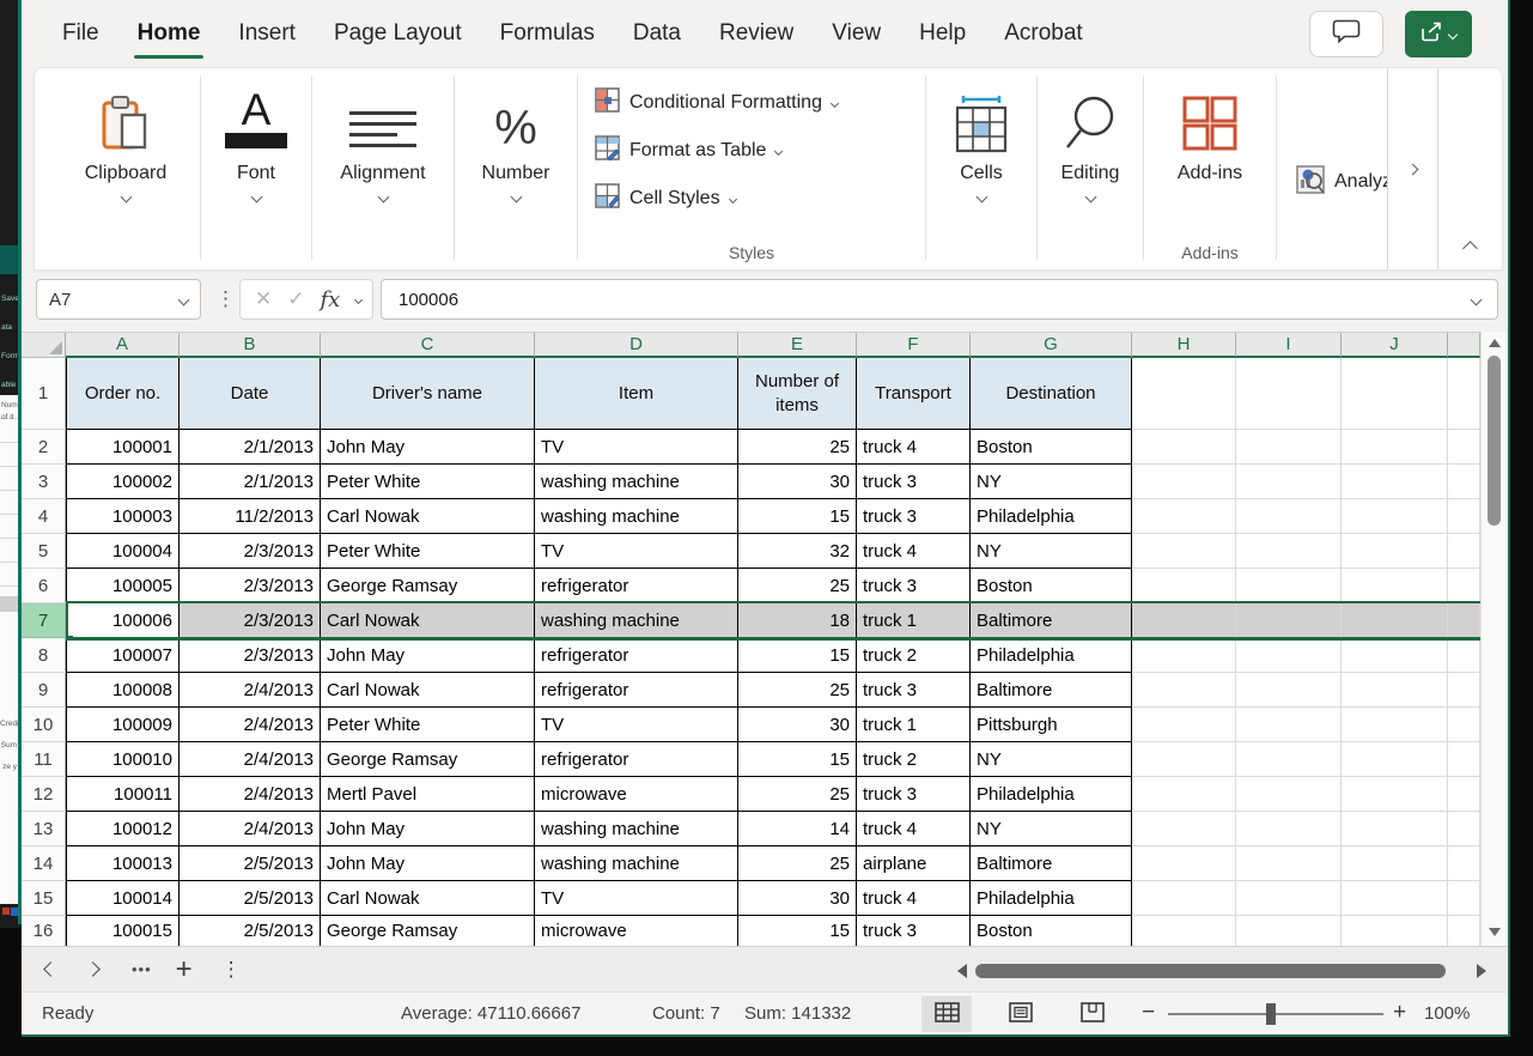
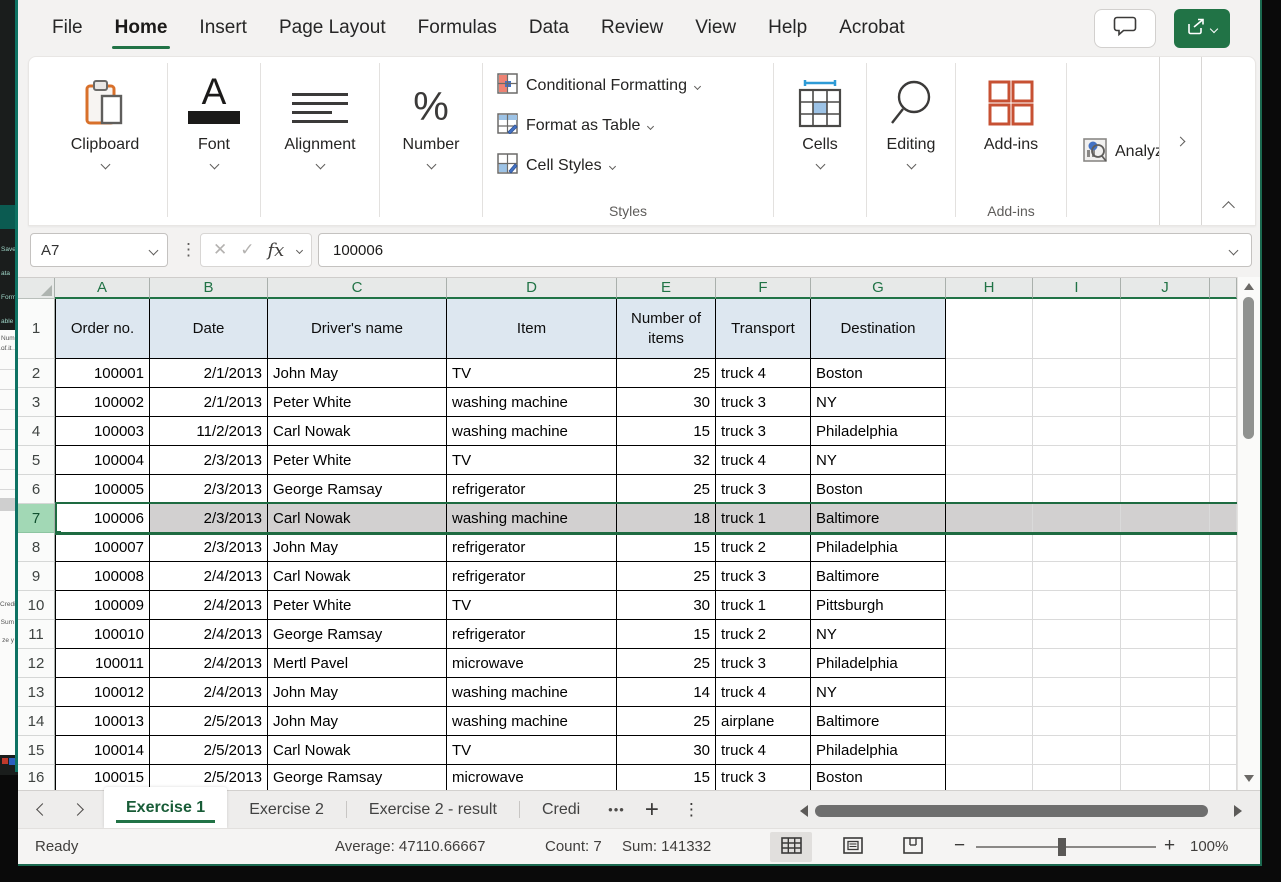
  File
  Home
  Insert
  Page Layout
  Formulas
  Data
  Review
  View
  Help
  Acrobat
  Clipboard
  A
  Font
  Alignment
  %
  Number
  Conditional Formatting
  Format as Table
  Cell Styles
  Styles
  Cells
  Editing
  Add-ins
  Add-ins
  Analy
  A7
  ⋮
  ✕
  ✓
  fx
  100006
  A
  B
  C
  D
  E
  F
  G
  H
  I
  J
  1
  Order no.
  Date
  Driver's name
  Item
  Number of items
  Transport
  Destination
  2
  100001
  2/1/2013
  John May
  TV
  25
  truck 4
  Boston
  3
  100002
  2/1/2013
  Peter White
  washing machine
  30
  truck 3
  NY
  4
  100003
  11/2/2013
  Carl Nowak
  washing machine
  15
  truck 3
  Philadelphia
  5
  100004
  2/3/2013
  Peter White
  TV
  32
  truck 4
  NY
  6
  100005
  2/3/2013
  George Ramsay
  refrigerator
  25
  truck 3
  Boston
  7
  100006
  2/3/2013
  Carl Nowak
  washing machine
  18
  truck 1
  Baltimore
  8
  100007
  2/3/2013
  John May
  refrigerator
  15
  truck 2
  Philadelphia
  9
  100008
  2/4/2013
  Carl Nowak
  refrigerator
  25
  truck 3
  Baltimore
  10
  100009
  2/4/2013
  Peter White
  TV
  30
  truck 1
  Pittsburgh
  11
  100010
  2/4/2013
  George Ramsay
  refrigerator
  15
  truck 2
  NY
  12
  100011
  2/4/2013
  Mertl Pavel
  microwave
  25
  truck 3
  Philadelphia
  13
  100012
  2/4/2013
  John May
  washing machine
  14
  truck 4
  NY
  14
  100013
  2/5/2013
  John May
  washing machine
  25
  airplane
  Baltimore
  15
  100014
  2/5/2013
  Carl Nowak
  TV
  30
  truck 4
  Philadelphia
  16
  100015
  2/5/2013
  George Ramsay
  microwave
  15
  truck 3
  Boston
+ Exercise 1
+ Exercise 2
+ Exercise 2 - result
+ Credi
  •••
  +
  ⋮
  Ready
  Average: 47110.66667
  Count: 7
  Sum: 141332
  −
  +
  100%
